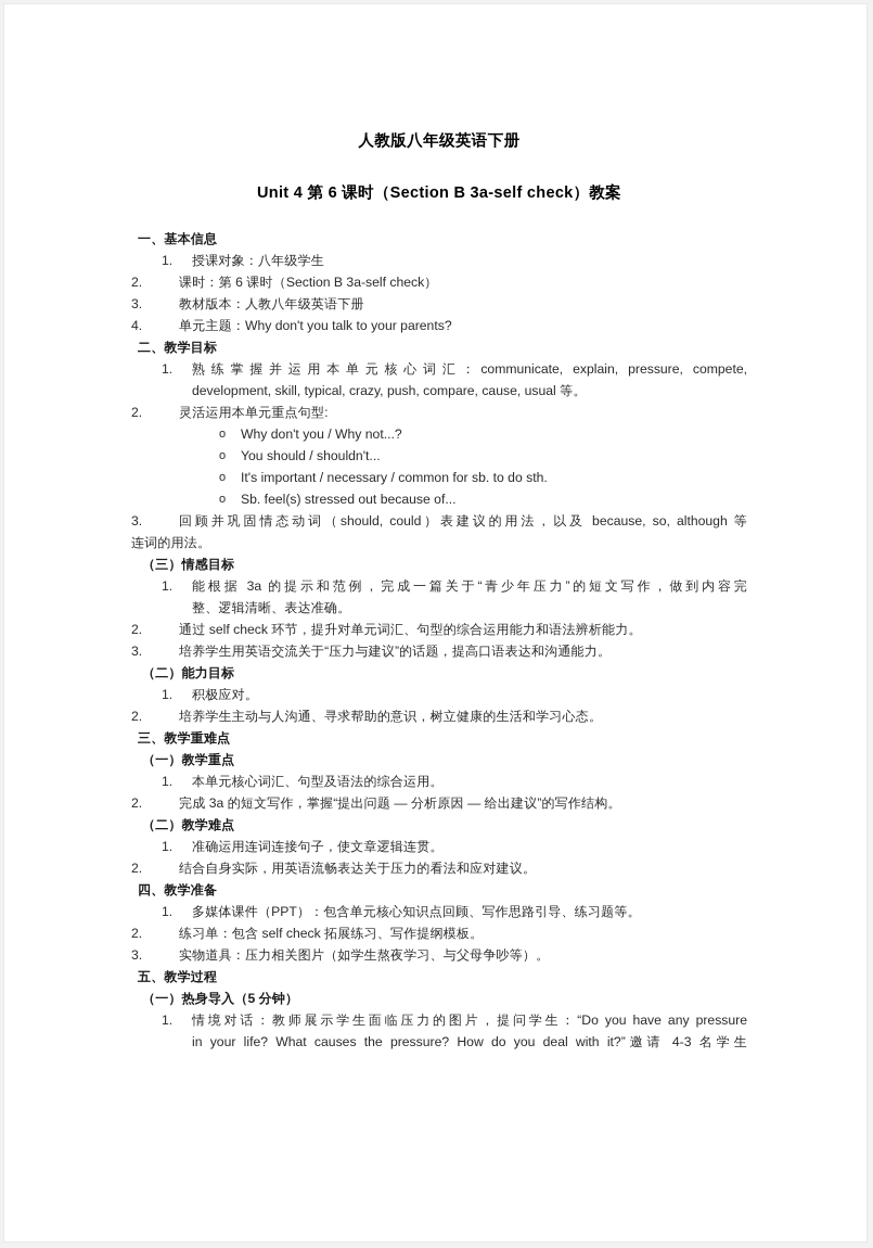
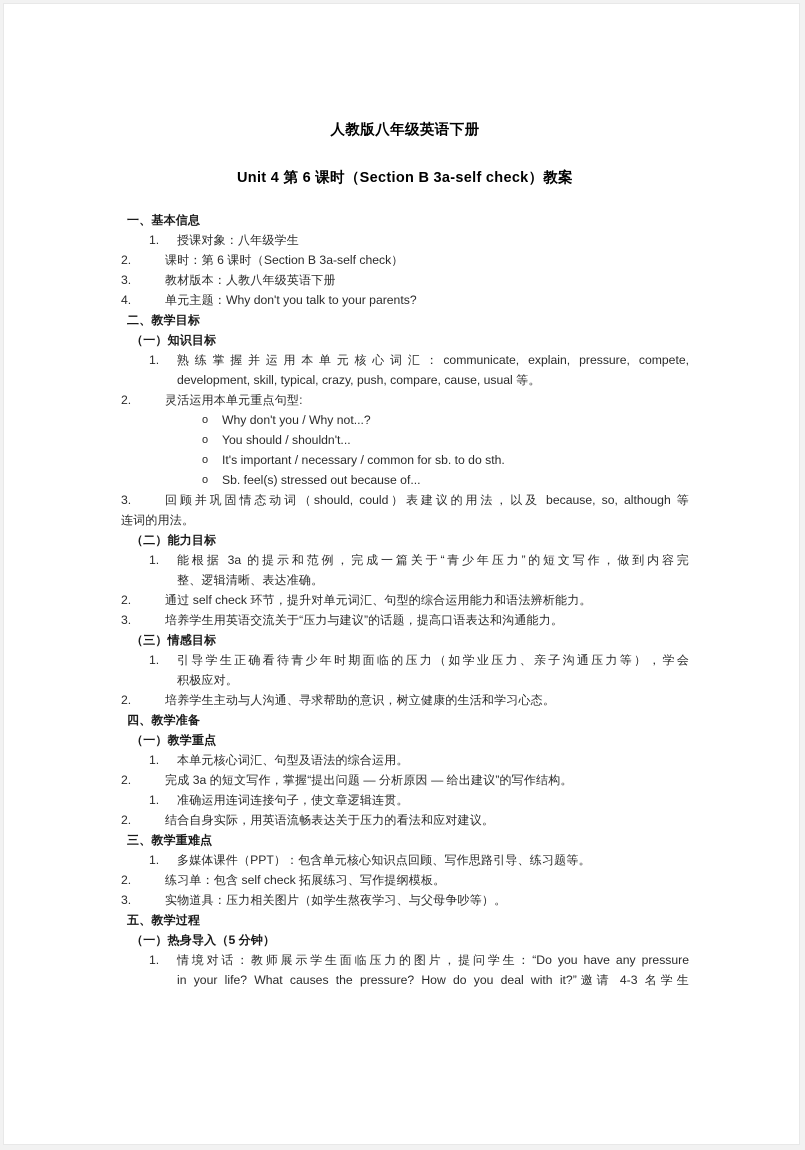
  人教版八年级英语下册
  Unit 4 第 6 课时（Section B 3a-self check）教案
  一、基本信息
  1.
  授课对象：八年级学生
  2.
  课时：第 6 课时（Section B 3a-self check）
  3.
  教材版本：人教八年级英语下册
  4.
  单元主题：Why don't you talk to your parents?
  二、教学目标
+ （一）知识目标
  1.
  熟练掌握并运用本单元核心词汇：communicate, explain, pressure, compete,
  development, skill, typical, crazy, push, compare, cause, usual 等。
  2.
  灵活运用本单元重点句型:
  o
  Why don't you / Why not...?
  o
  You should / shouldn't...
  o
  It's important / necessary / common for sb. to do sth.
  o
  Sb. feel(s) stressed out because of...
  3.
  回顾并巩固情态动词（should, could）表建议的用法，以及 because, so, although 等
  连词的用法。
- （三）情感目标
+ （二）能力目标
  1.
  能根据 3a 的提示和范例，完成一篇关于“青少年压力”的短文写作，做到内容完
  整、逻辑清晰、表达准确。
  2.
  通过 self check 环节，提升对单元词汇、句型的综合运用能力和语法辨析能力。
  3.
  培养学生用英语交流关于“压力与建议”的话题，提高口语表达和沟通能力。
- （二）能力目标
+ （三）情感目标
  1.
+ 引导学生正确看待青少年时期面临的压力（如学业压力、亲子沟通压力等），学会
  积极应对。
  2.
  培养学生主动与人沟通、寻求帮助的意识，树立健康的生活和学习心态。
- 三、教学重难点
+ 四、教学准备
  （一）教学重点
  1.
  本单元核心词汇、句型及语法的综合运用。
  2.
  完成 3a 的短文写作，掌握“提出问题 — 分析原因 — 给出建议”的写作结构。
- （二）教学难点
  1.
  准确运用连词连接句子，使文章逻辑连贯。
  2.
  结合自身实际，用英语流畅表达关于压力的看法和应对建议。
- 四、教学准备
+ 三、教学重难点
  1.
  多媒体课件（PPT）：包含单元核心知识点回顾、写作思路引导、练习题等。
  2.
  练习单：包含 self check 拓展练习、写作提纲模板。
  3.
  实物道具：压力相关图片（如学生熬夜学习、与父母争吵等）。
  五、教学过程
  （一）热身导入（5 分钟）
  1.
  情境对话：教师展示学生面临压力的图片，提问学生：“Do you have any pressure
  in your life? What causes the pressure? How do you deal with it?”邀请 4-3 名学生
